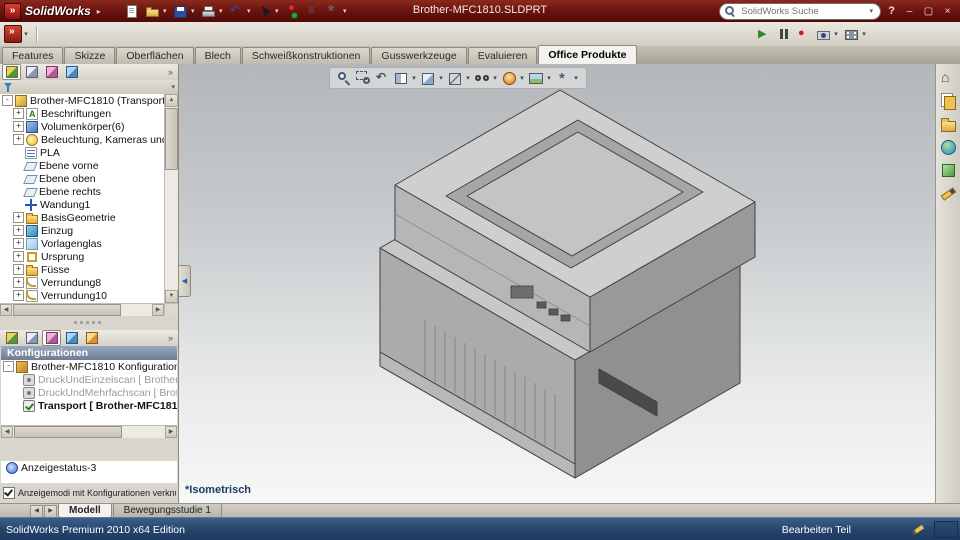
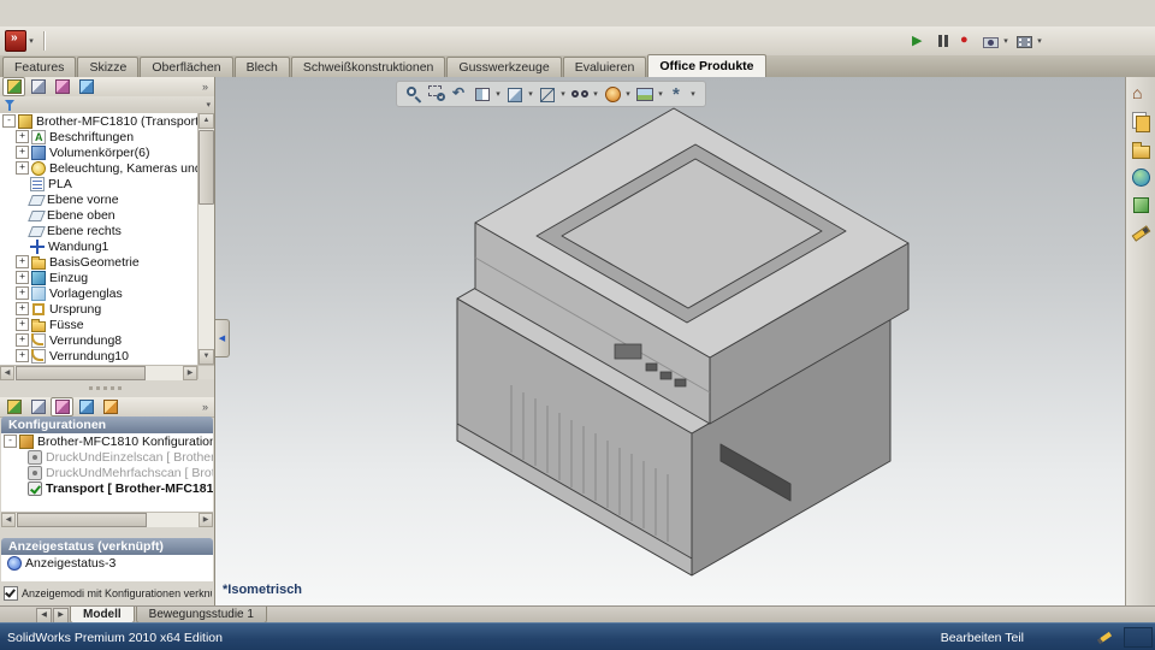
- SolidWorks
- ▸
- Brother-MFC1810.SLDPRT
- SolidWorks Suche
- ?
- –
- ▢
- ×
  Features
  Skizze
  Oberflächen
  Blech
  Schweißkonstruktionen
  Gusswerkzeuge
  Evaluieren
  Office Produkte
  -
  Brother-MFC1810 (Transpor
  +
  Beschriftungen
  +
  Volumenkörper(6)
  +
  Beleuchtung, Kameras un
  PLA
  Ebene vorne
  Ebene oben
  Ebene rechts
  Wandung1
  +
  BasisGeometrie
  +
  Einzug
  +
  Vorlagenglas
  +
  Ursprung
  +
  Füsse
  +
  Verrundung8
  +
  Verrundung10
  Konfigurationen
  -
  Brother-MFC1810 Konfiguration
  DruckUndEinzelscan [ Brother
  DruckUndMehrfachscan [ Bro
  Transport [ Brother-MFC181
+ Anzeigestatus (verknüpft)
  Anzeigestatus-3
  Anzeigemodi mit Konfigurationen verkn
  *Isometrisch
  Modell
  Bewegungsstudie 1
  SolidWorks Premium 2010 x64 Edition
  Bearbeiten Teil
